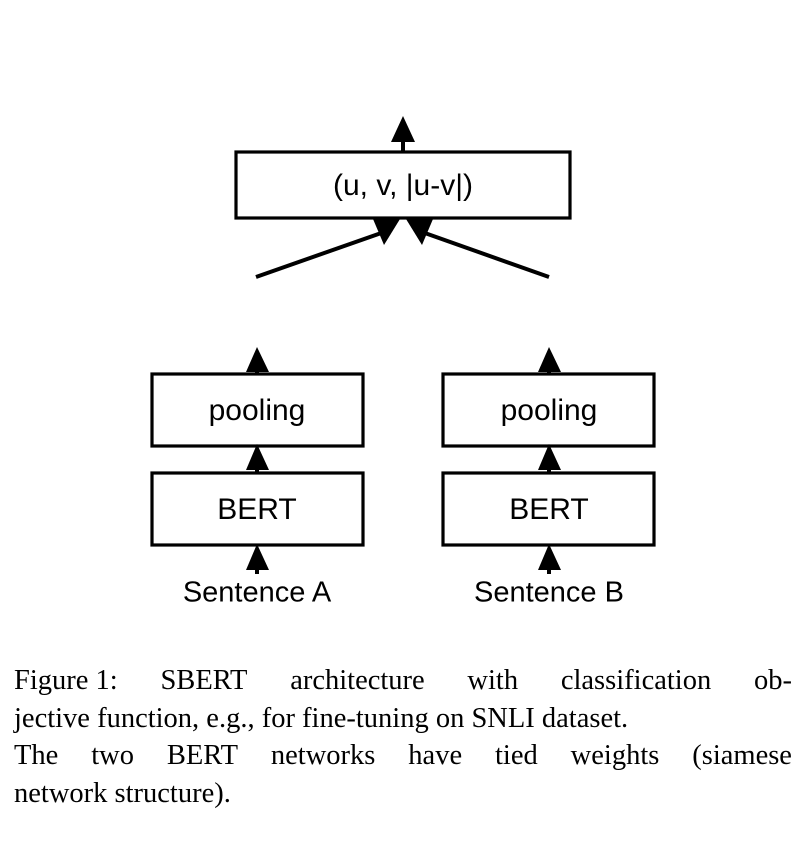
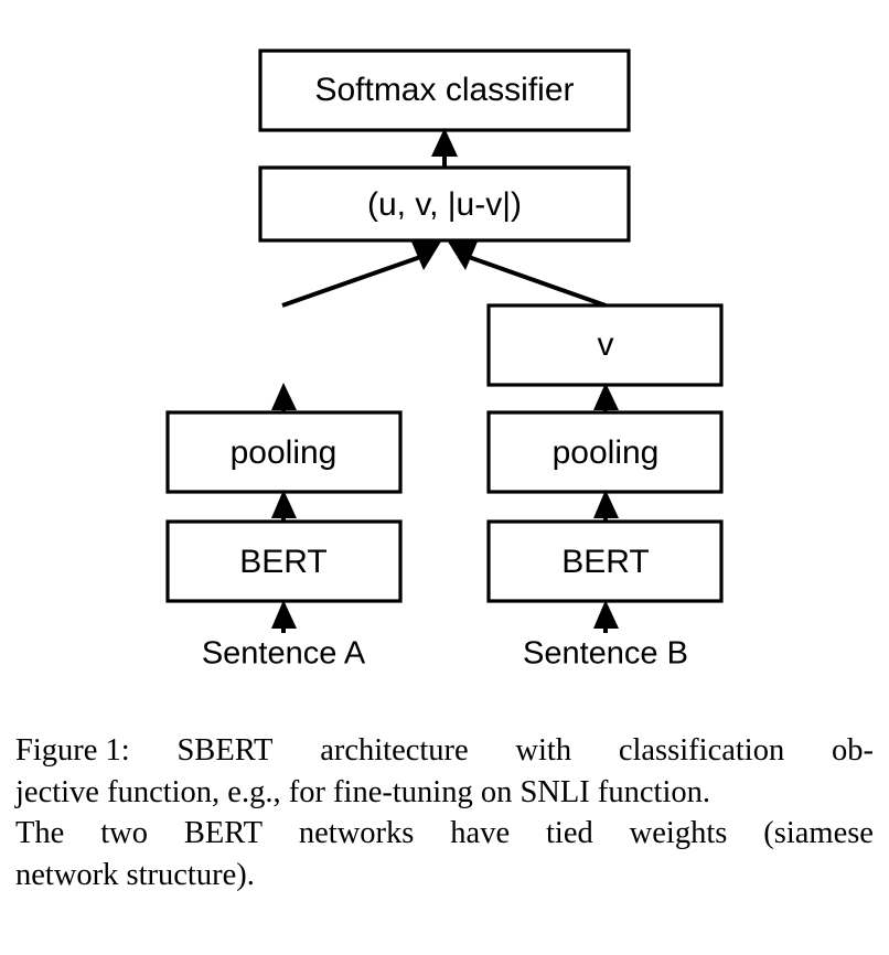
+ Softmax classifier
  (u, v, |u-v|)
+ v
  pooling
  pooling
  BERT
  BERT
  Sentence A
  Sentence B
  Figure 1:
  SBERT
  architecture
  with
  classification
  ob-
- jective function, e.g., for fine-tuning on SNLI dataset.
+ jective function, e.g., for fine-tuning on SNLI function.
  The
  two
  BERT
  networks
  have
  tied
  weights
  (siamese
  network structure).
